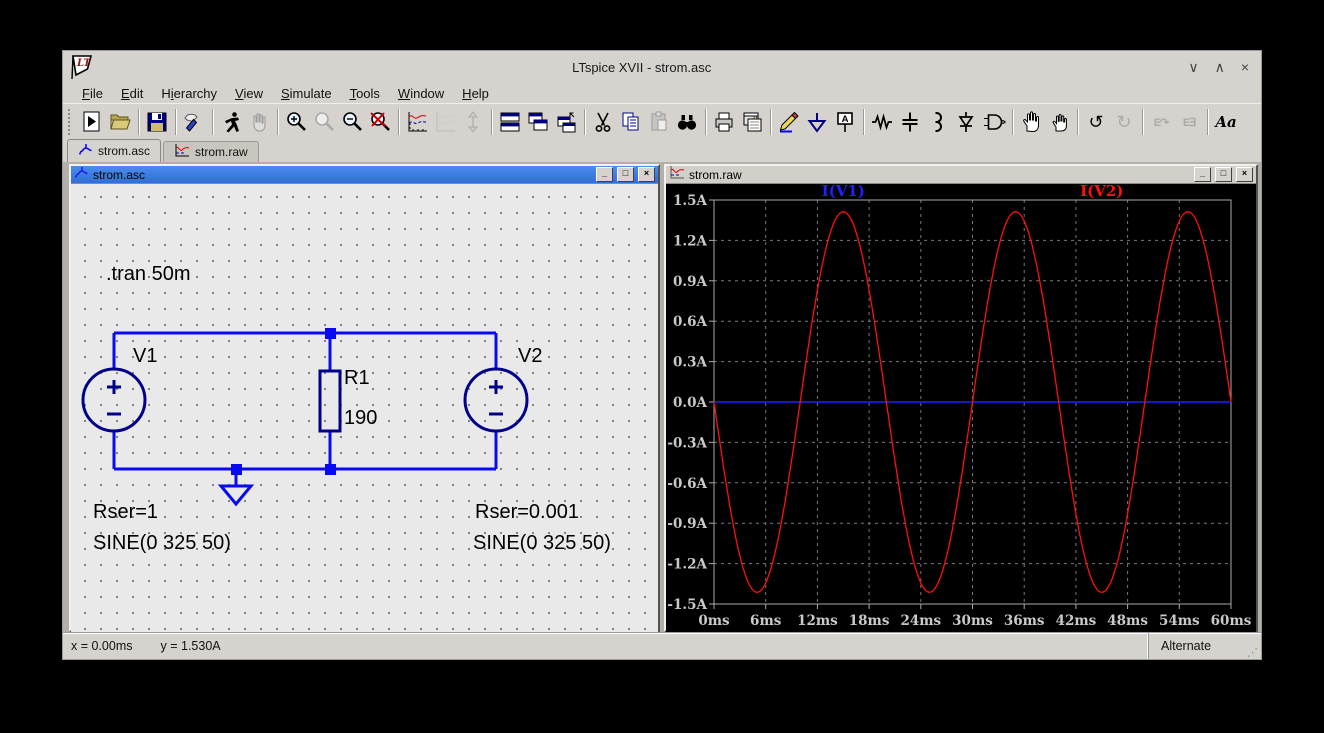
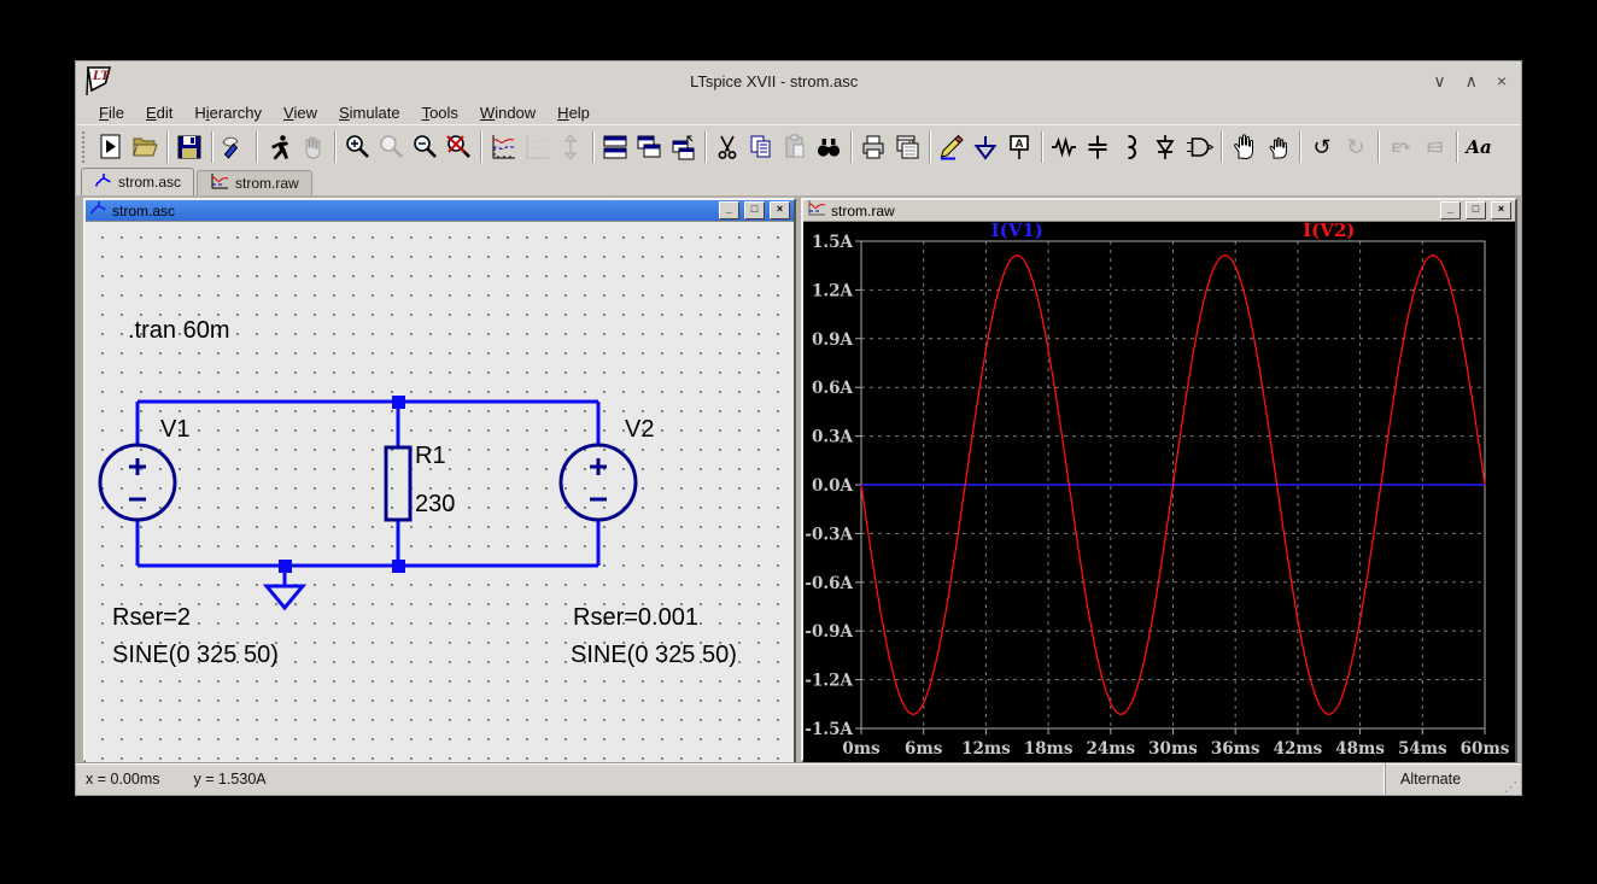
  LT
  LTspice XVII - strom.asc
  ∨
  ∧
  ×
  File
  Edit
  Hierarchy
  View
  Simulate
  Tools
  Window
  Help
  A
  ↺
  ↻
  E↷
  E∃
  Aa
  strom.asc
  strom.raw
  strom.asc
  _
  □
  ×
- .tran 50m
+ .tran 60m
  V1
  R1
- 190
+ 230
  V2
- Rser=1
+ Rser=2
  SINE(0 325 50)
  Rser=0.001
  SINE(0 325 50)
  strom.raw
  _
  □
  ×
  0ms
  6ms
  12ms
  18ms
  24ms
  30ms
  36ms
  42ms
  48ms
  54ms
  60ms
  1.5A
  1.2A
  0.9A
  0.6A
  0.3A
  0.0A
  -0.3A
  -0.6A
  -0.9A
  -1.2A
  -1.5A
  I(V1)
  I(V2)
  x = 0.00ms
  y = 1.530A
  Alternate
  ⋰
